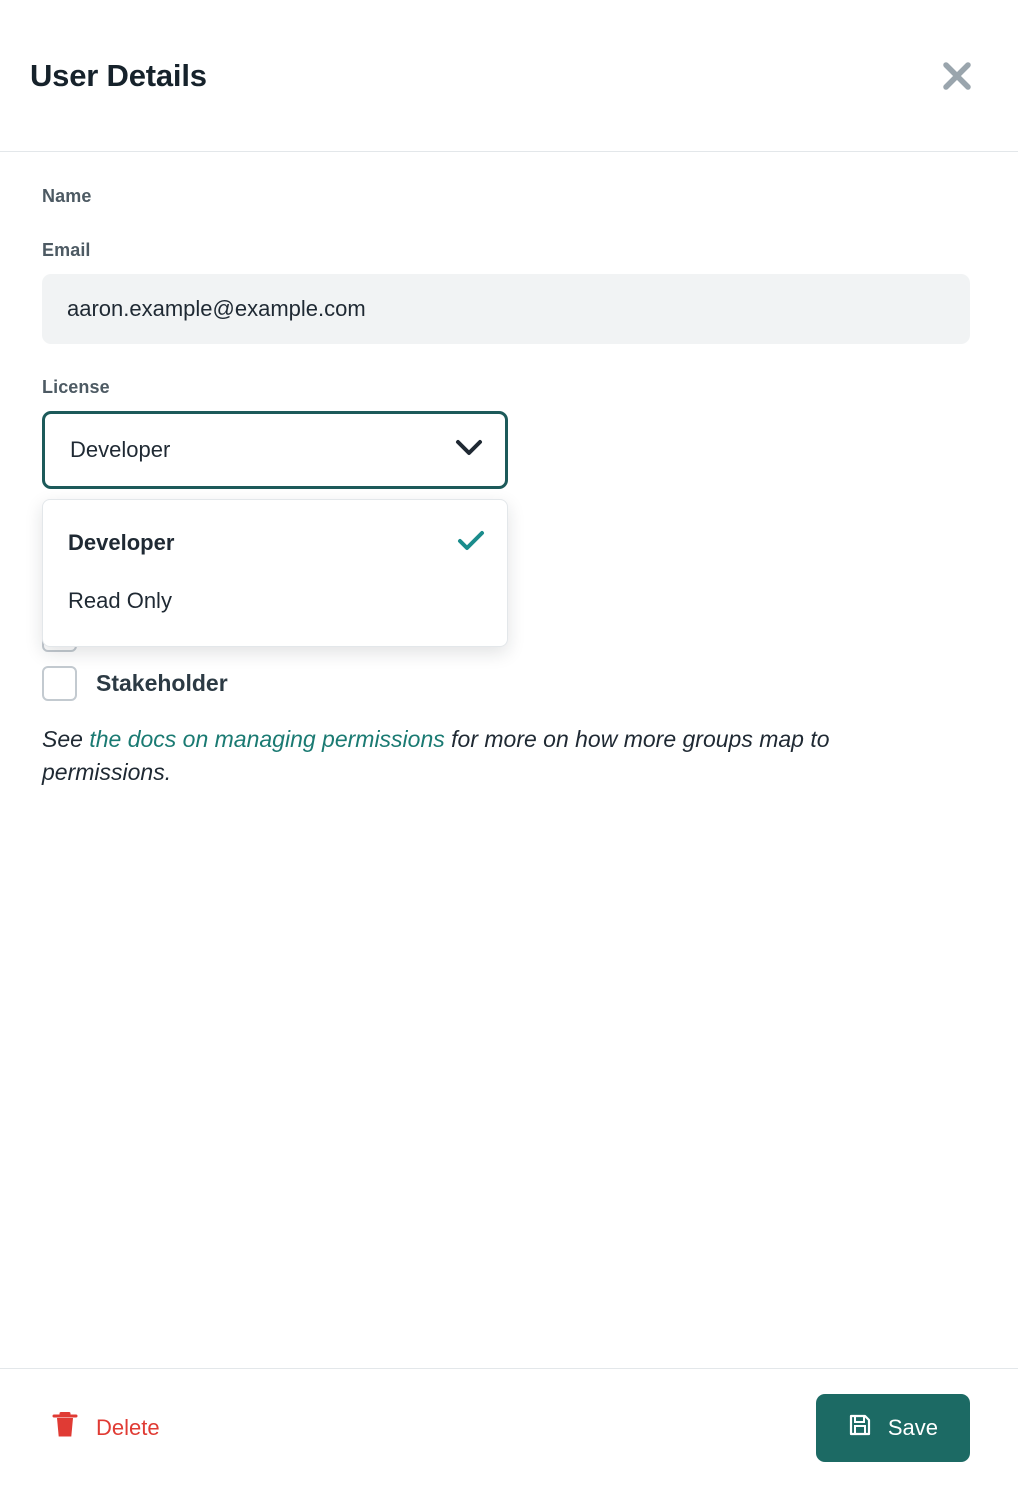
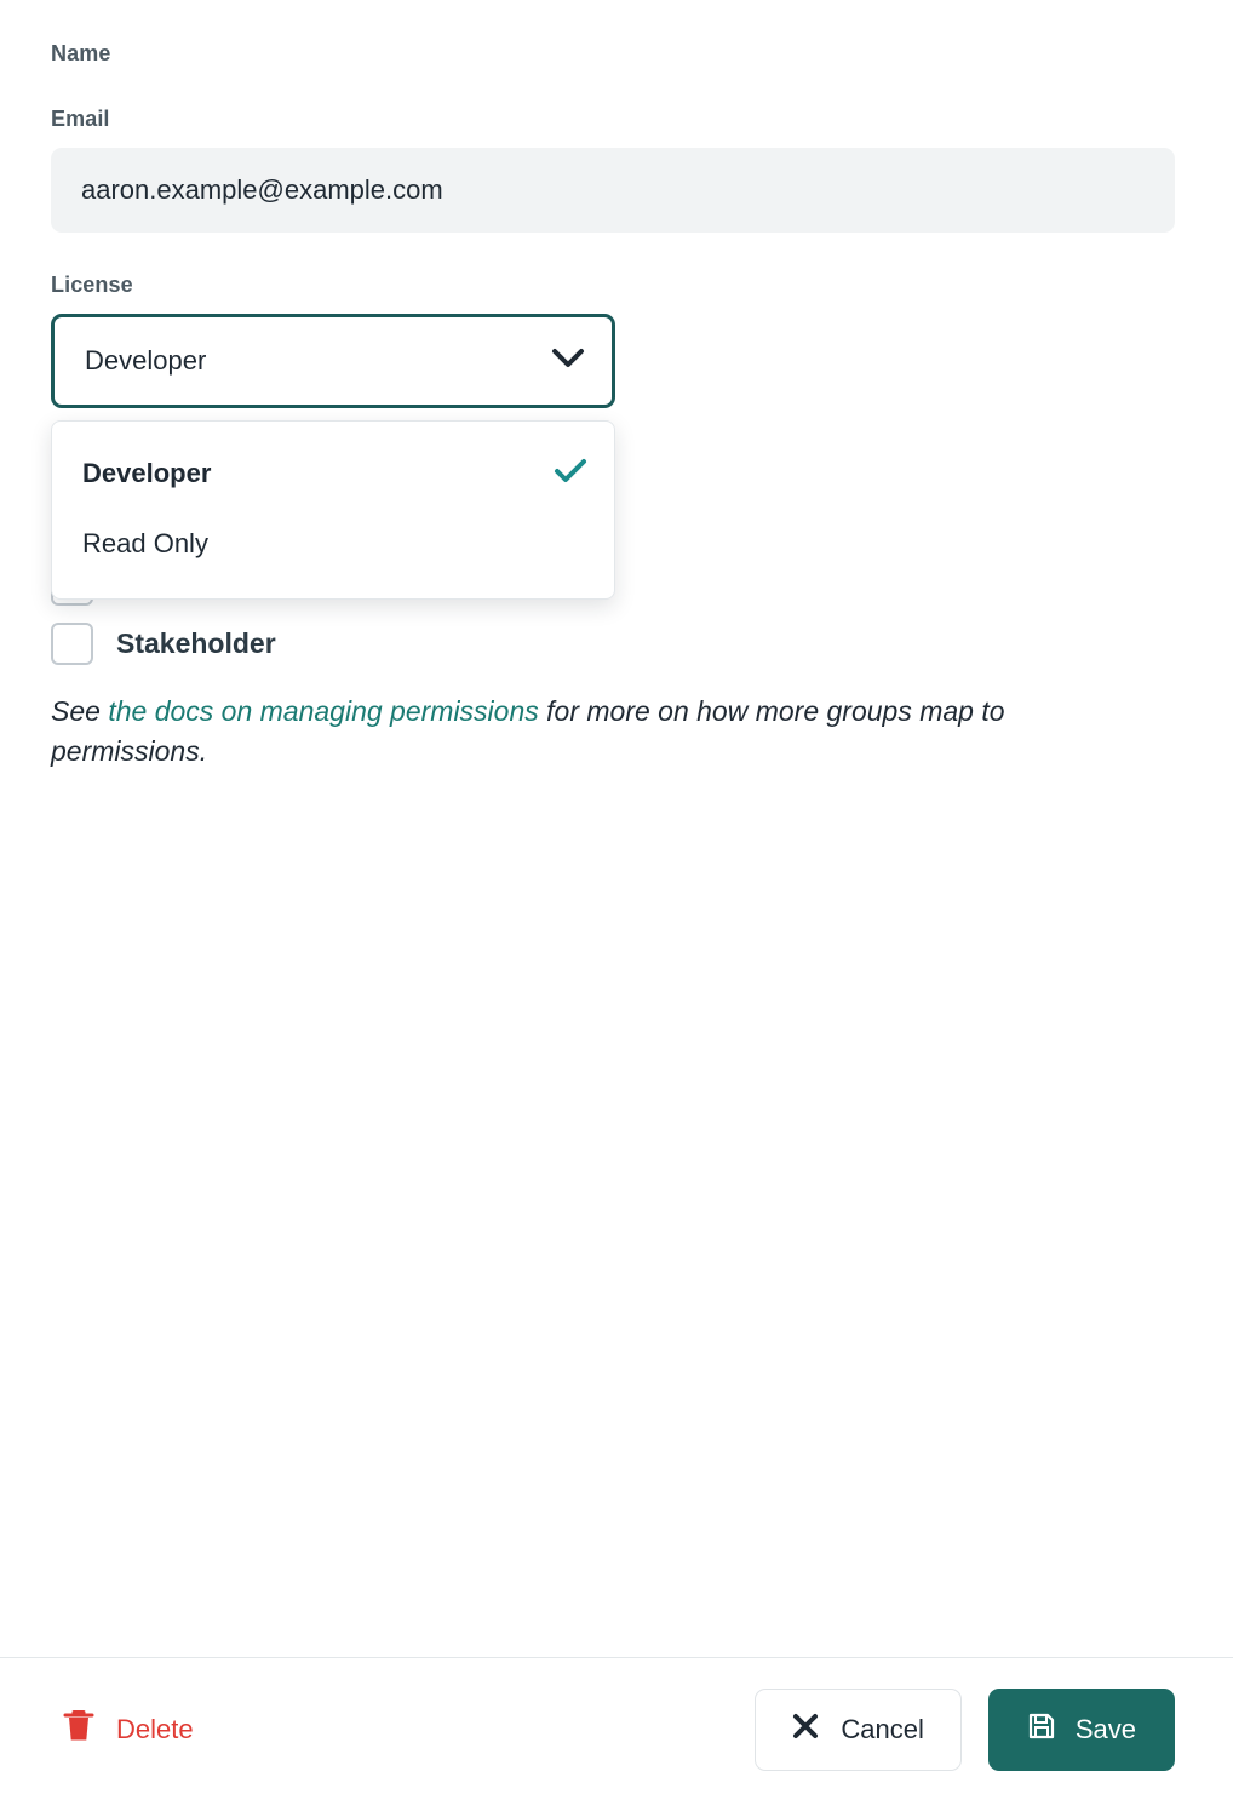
- User Details
  Name
  Email
  aaron.example@example.com
  License
  Developer
  Developer
  Read Only
  Stakeholder
  See the docs on managing permissions for more on how more groups map to permissions.
  Delete
+ Cancel
  Save
